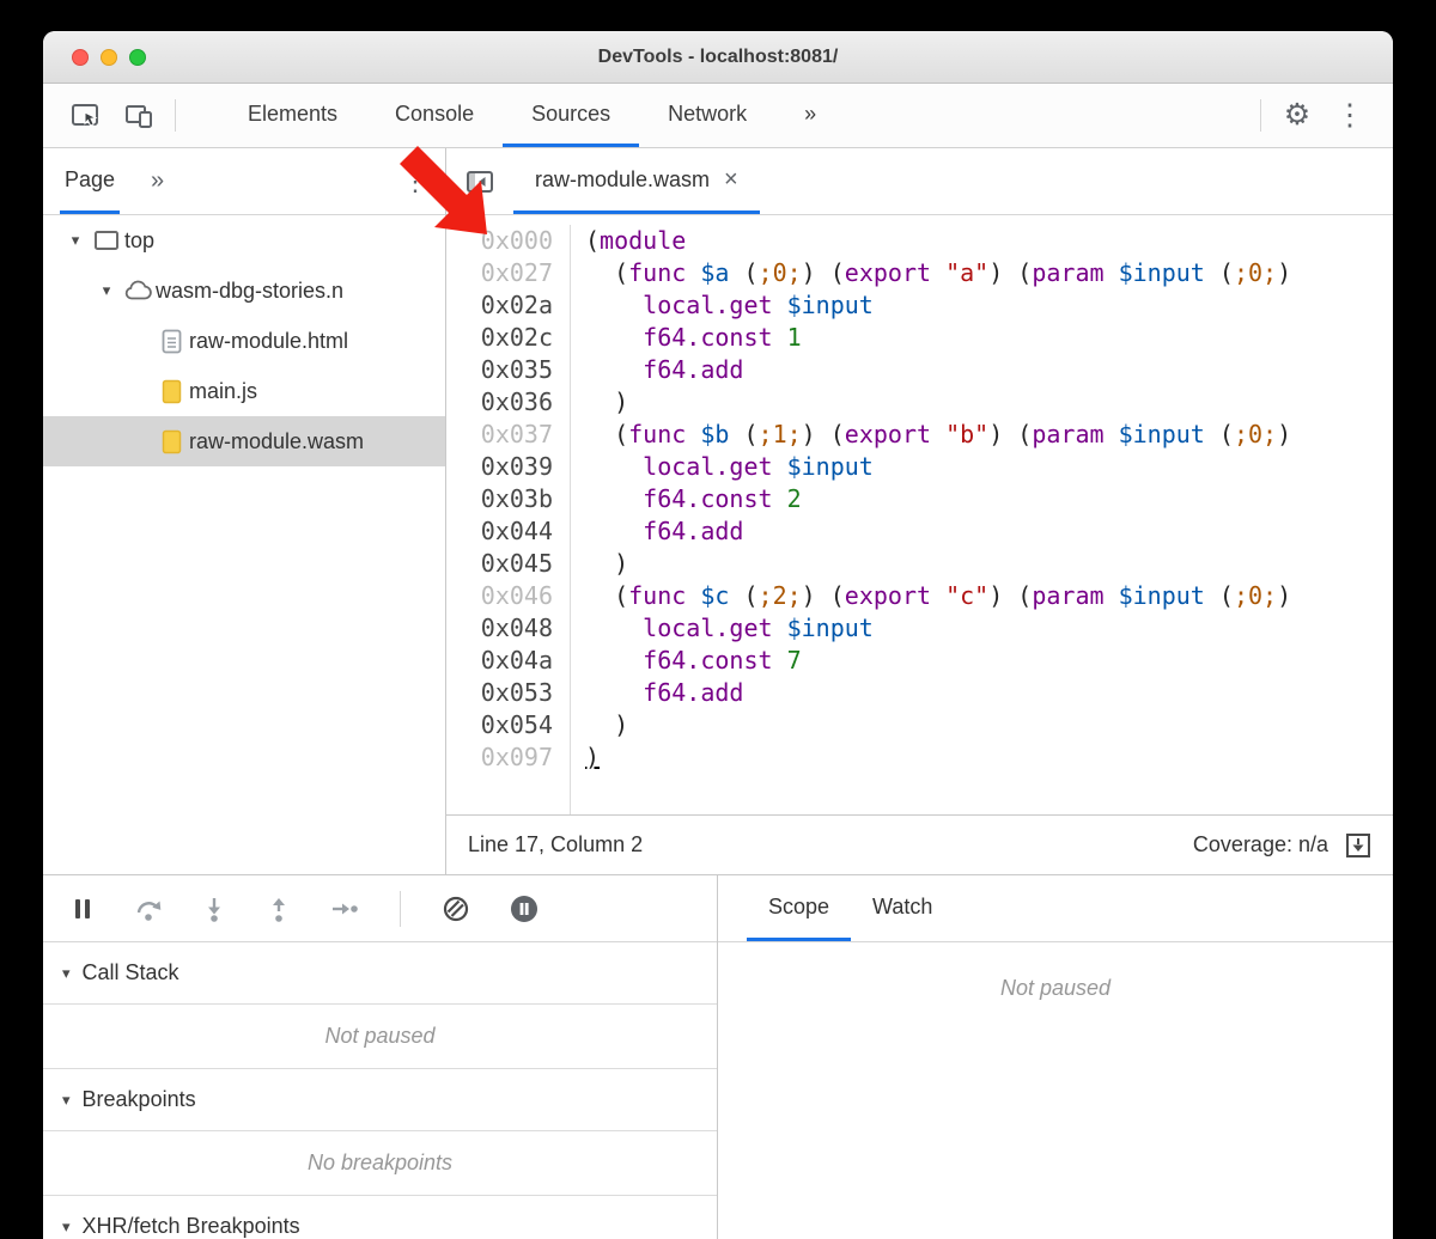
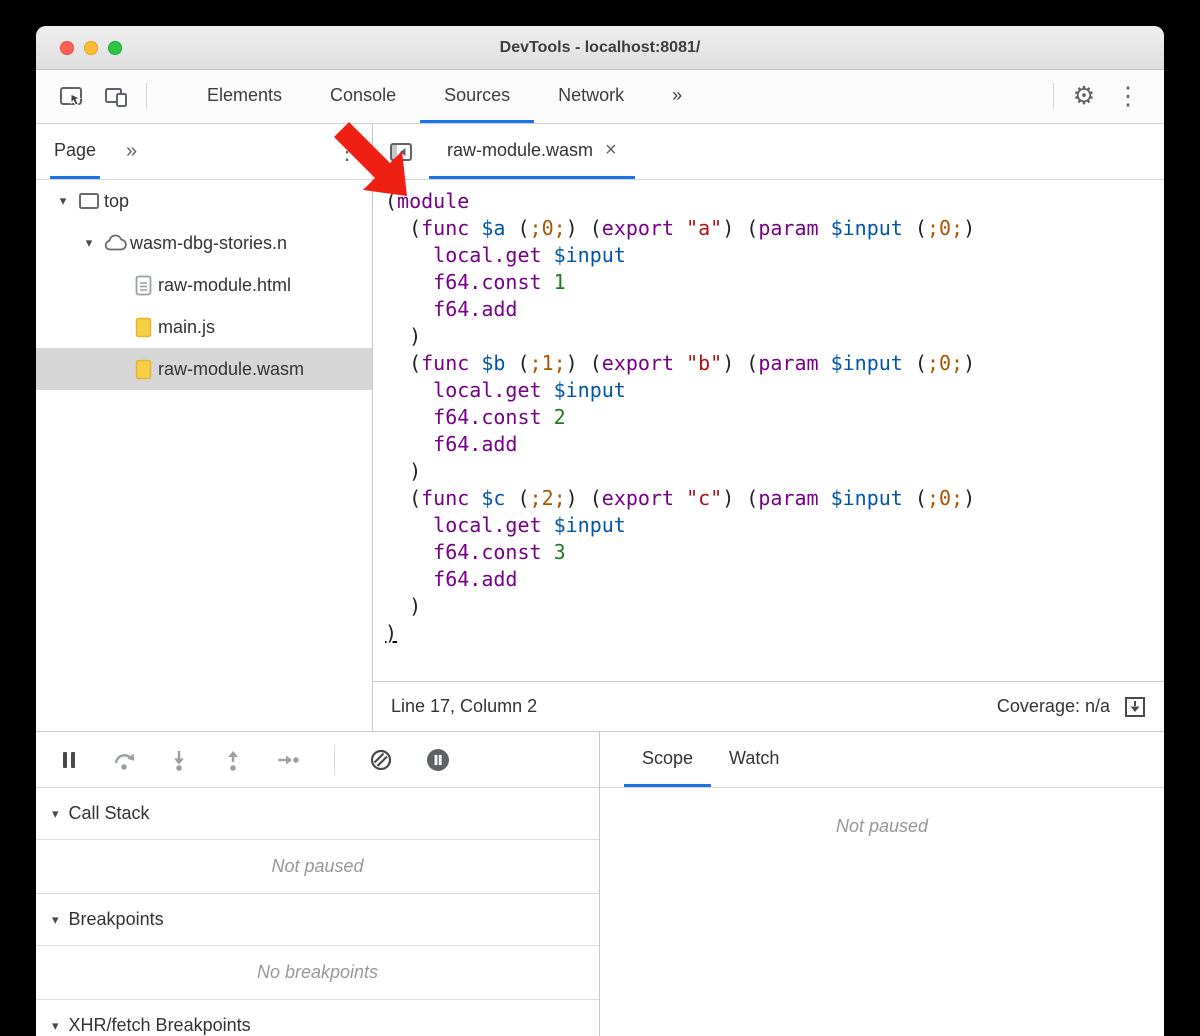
  DevTools - localhost:8081/
  Elements
  Console
  Sources
  Network
  »
  ⚙
  ⋮
  Page
  »
  ⋮
  ▾
  top
  ▾
  wasm-dbg-stories.n
  raw-module.html
  main.js
  raw-module.wasm
  raw-module.wasm
  ×
- 0x000
- 0x027
- 0x02a
- 0x02c
- 0x035
- 0x036
- 0x037
- 0x039
- 0x03b
- 0x044
- 0x045
- 0x046
- 0x048
- 0x04a
- 0x053
- 0x054
- 0x097
  (module
  (func $a (;0;) (export "a") (param $input (;0;)
  local.get $input
  f64.const 1
  f64.add
  )
  (func $b (;1;) (export "b") (param $input (;0;)
  local.get $input
  f64.const 2
  f64.add
  )
  (func $c (;2;) (export "c") (param $input (;0;)
  local.get $input
- f64.const 7
+ f64.const 3
  f64.add
  )
  )
  Line 17, Column 2
  Coverage: n/a
  ▾
  Call Stack
  Not paused
  ▾
  Breakpoints
  No breakpoints
  ▾
  XHR/fetch Breakpoints
  Scope
  Watch
  Not paused
